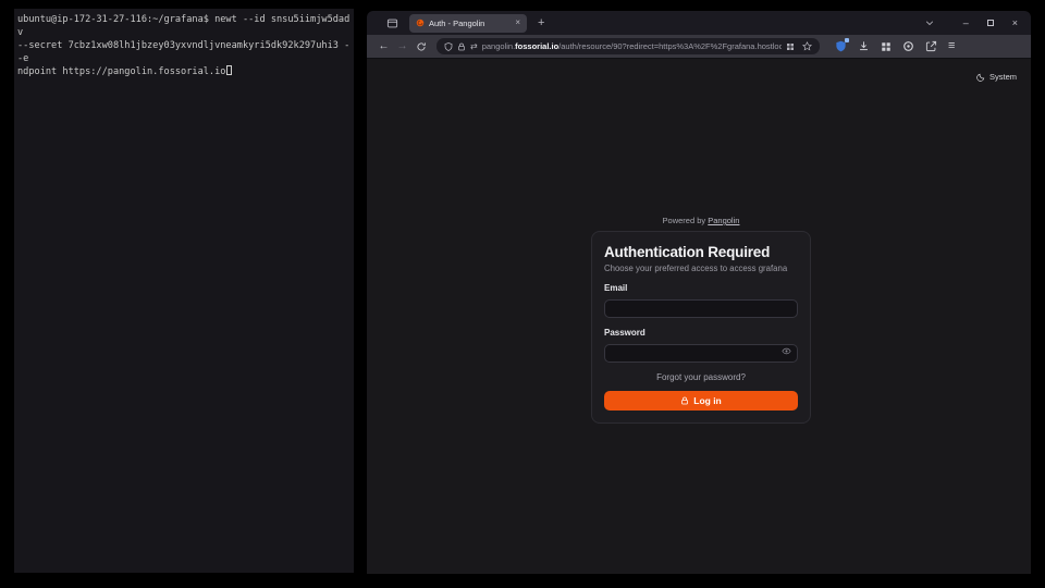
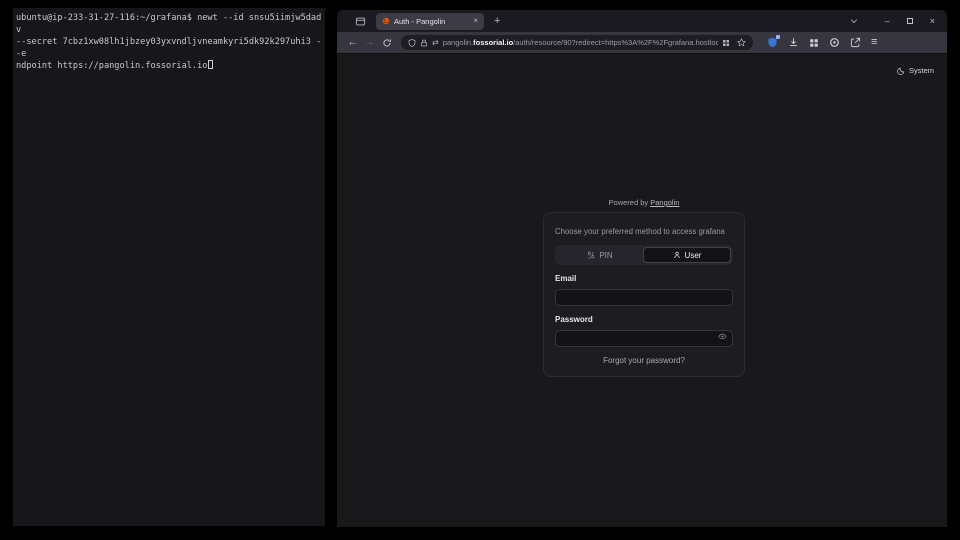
- ubuntu@ip-172-31-27-116:~/grafana$ newt --id snsu5iimjw5dadv --secret 7cbz1xw08lh1jbzey03yxvndljvneamkyri5dk92k297uhi3 --e ndpoint https://pangolin.fossorial.io
+ ubuntu@ip-233-31-27-116:~/grafana$ newt --id snsu5iimjw5dadv --secret 7cbz1xw08lh1jbzey03yxvndljvneamkyri5dk92k297uhi3 --e ndpoint https://pangolin.fossorial.io
  Auth - Pangolin
  ×
  +
  –
  ×
  ←
  →
  ⇄
  pangolin.fossorial.io/auth/resource/90?redirect=https%3A%2F%2Fgrafana.hostloc
  ≡
  System
  Powered by Pangolin
- Authentication Required
- Choose your preferred access to access grafana
+ Choose your preferred method to access grafana
+ PIN
+ User
  Email
  Password
  Forgot your password?
- Log in
